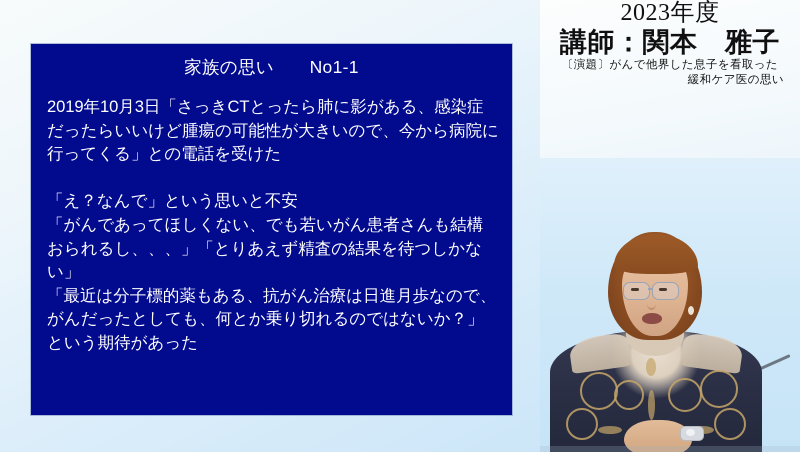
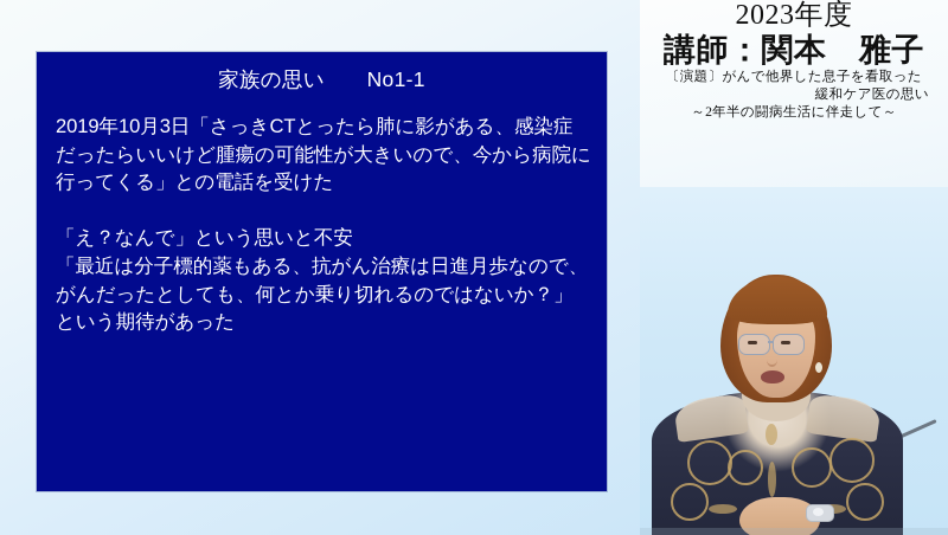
  家族の思い No1-1
  2019年10月3日「さっきCTとったら肺に影がある、感染症だったらいいけど腫瘍の可能性が大きいので、今から病院に行ってくる」との電話を受けた
  「え？なんで」という思いと不安
- 「がんであってほしくない、でも若いがん患者さんも結構おられるし、、、」「とりあえず精査の結果を待つしかない」
  「最近は分子標的薬もある、抗がん治療は日進月歩なので、がんだったとしても、何とか乗り切れるのではないか？」という期待があった
  2023年度
  講師：関本 雅子
  〔演題〕がんで他界した息子を看取った
  緩和ケア医の思い
+ ～2年半の闘病生活に伴走して～
